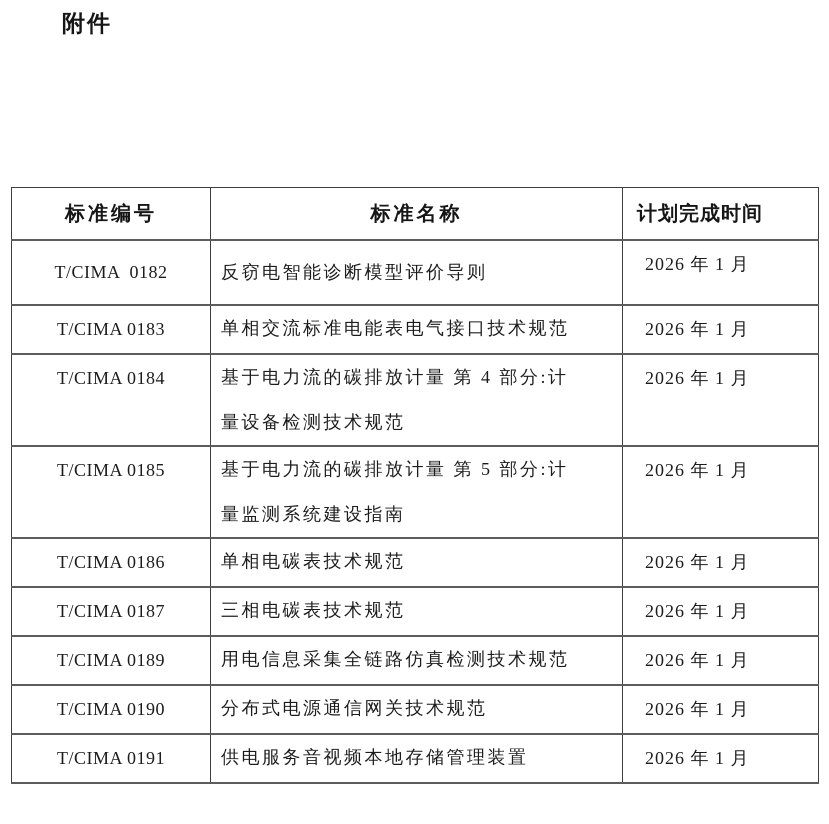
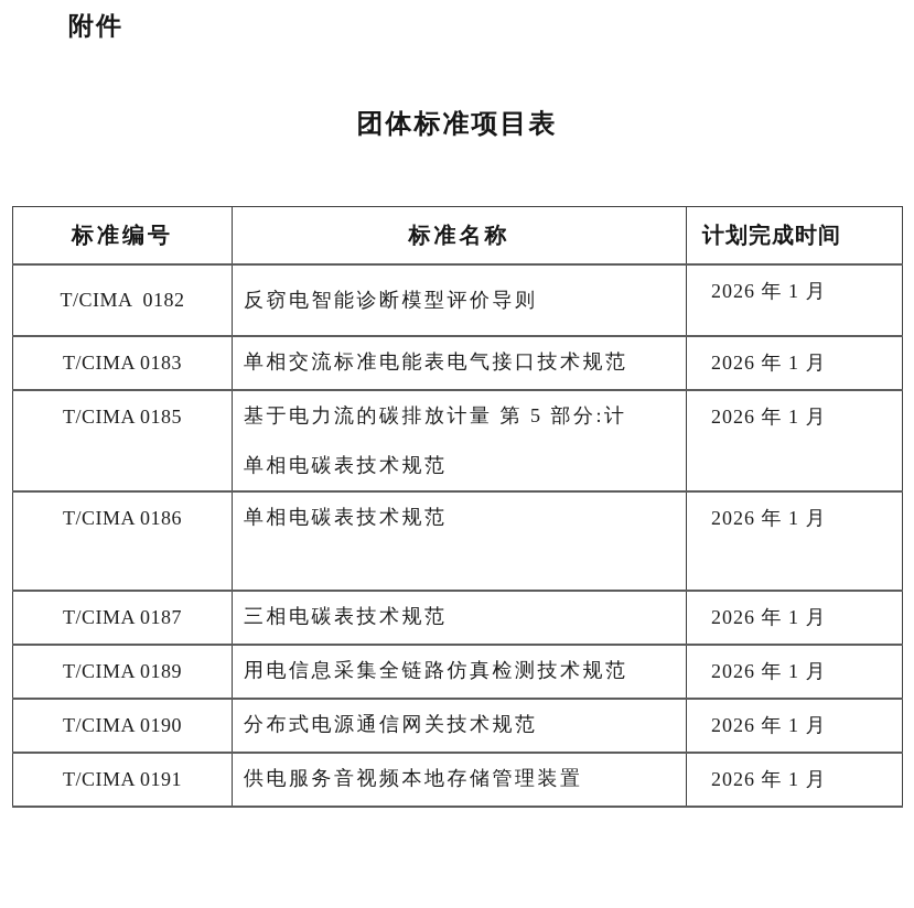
  附件
+ 团体标准项目表
  标准编号	标准名称	计划完成时间
  T/CIMA 0182	反窃电智能诊断模型评价导则	2026 年 1 月
  T/CIMA 0183	单相交流标准电能表电气接口技术规范	2026 年 1 月
- T/CIMA 0184	基于电力流的碳排放计量 第 4 部分:计 量设备检测技术规范	2026 年 1 月
- T/CIMA 0185	基于电力流的碳排放计量 第 5 部分:计 量监测系统建设指南	2026 年 1 月
+ T/CIMA 0185	基于电力流的碳排放计量 第 5 部分:计 单相电碳表技术规范	2026 年 1 月
  T/CIMA 0186	单相电碳表技术规范	2026 年 1 月
  T/CIMA 0187	三相电碳表技术规范	2026 年 1 月
  T/CIMA 0189	用电信息采集全链路仿真检测技术规范	2026 年 1 月
  T/CIMA 0190	分布式电源通信网关技术规范	2026 年 1 月
  T/CIMA 0191	供电服务音视频本地存储管理装置	2026 年 1 月
